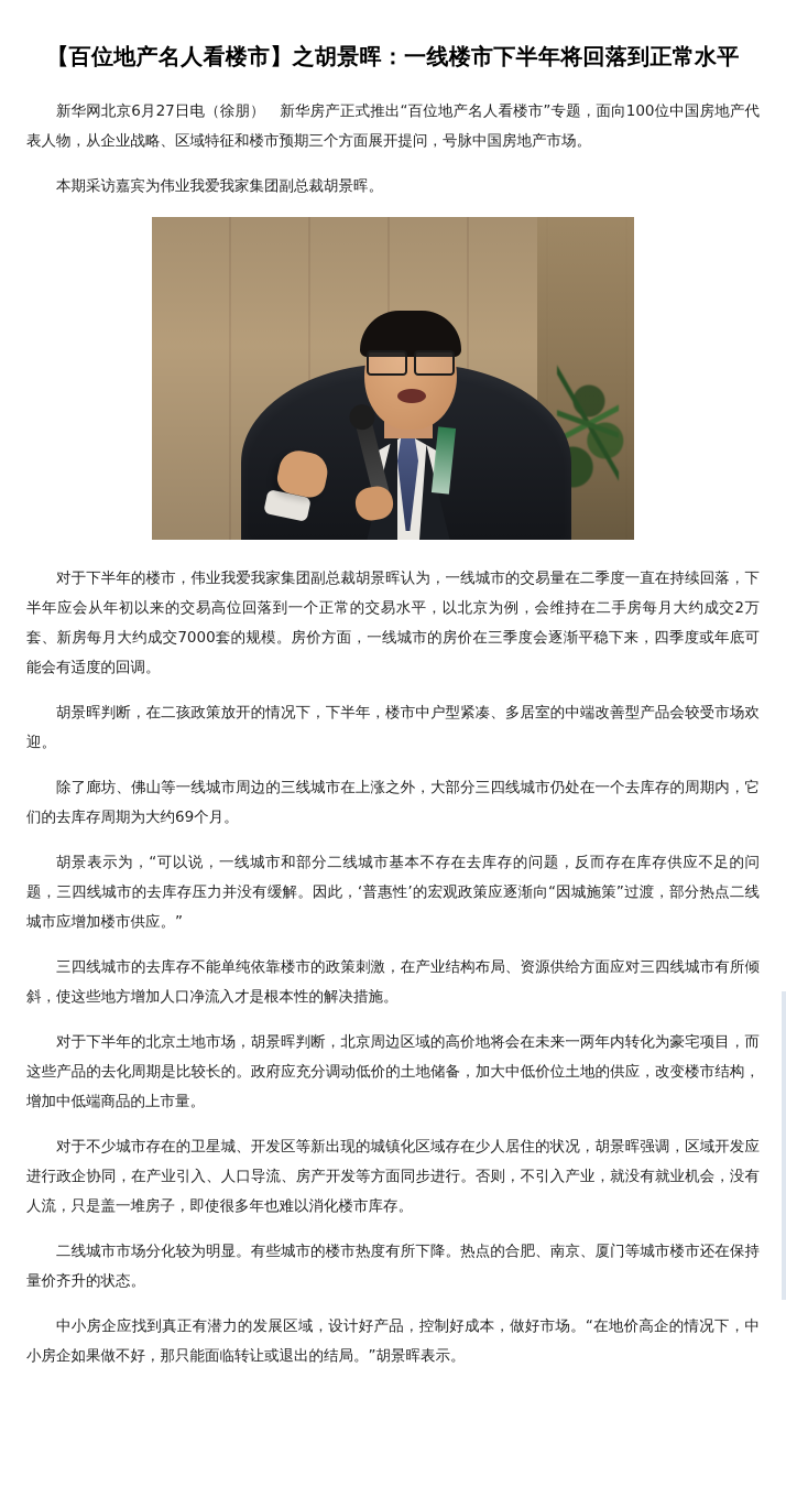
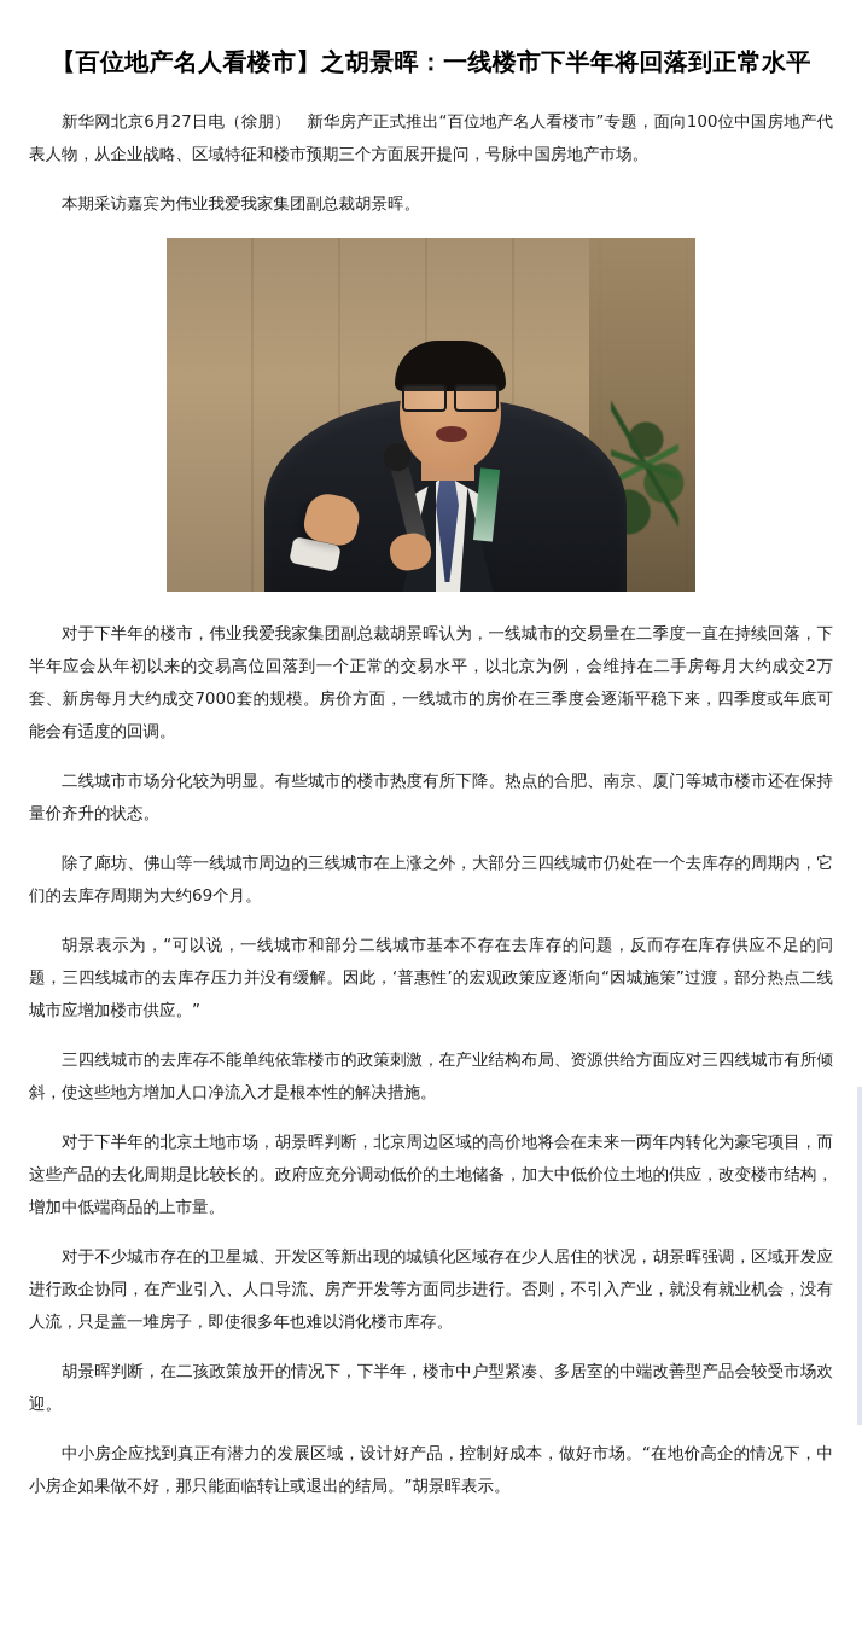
  【百位地产名人看楼市】之胡景晖：一线楼市下半年将回落到正常水平
  新华网北京6月27日电（徐朋） 新华房产正式推出“百位地产名人看楼市”专题，面向100位中国房地产代表人物，从企业战略、区域特征和楼市预期三个方面展开提问，号脉中国房地产市场。
  本期采访嘉宾为伟业我爱我家集团副总裁胡景晖。
  对于下半年的楼市，伟业我爱我家集团副总裁胡景晖认为，一线城市的交易量在二季度一直在持续回落，下半年应会从年初以来的交易高位回落到一个正常的交易水平，以北京为例，会维持在二手房每月大约成交2万套、新房每月大约成交7000套的规模。房价方面，一线城市的房价在三季度会逐渐平稳下来，四季度或年底可能会有适度的回调。
- 胡景晖判断，在二孩政策放开的情况下，下半年，楼市中户型紧凑、多居室的中端改善型产品会较受市场欢迎。
+ 二线城市市场分化较为明显。有些城市的楼市热度有所下降。热点的合肥、南京、厦门等城市楼市还在保持量价齐升的状态。
  除了廊坊、佛山等一线城市周边的三线城市在上涨之外，大部分三四线城市仍处在一个去库存的周期内，它们的去库存周期为大约69个月。
  胡景表示为，“可以说，一线城市和部分二线城市基本不存在去库存的问题，反而存在库存供应不足的问题，三四线城市的去库存压力并没有缓解。因此，‘普惠性’的宏观政策应逐渐向“因城施策”过渡，部分热点二线城市应增加楼市供应。”
  三四线城市的去库存不能单纯依靠楼市的政策刺激，在产业结构布局、资源供给方面应对三四线城市有所倾斜，使这些地方增加人口净流入才是根本性的解决措施。
  对于下半年的北京土地市场，胡景晖判断，北京周边区域的高价地将会在未来一两年内转化为豪宅项目，而这些产品的去化周期是比较长的。政府应充分调动低价的土地储备，加大中低价位土地的供应，改变楼市结构，增加中低端商品的上市量。
  对于不少城市存在的卫星城、开发区等新出现的城镇化区域存在少人居住的状况，胡景晖强调，区域开发应进行政企协同，在产业引入、人口导流、房产开发等方面同步进行。否则，不引入产业，就没有就业机会，没有人流，只是盖一堆房子，即使很多年也难以消化楼市库存。
- 二线城市市场分化较为明显。有些城市的楼市热度有所下降。热点的合肥、南京、厦门等城市楼市还在保持量价齐升的状态。
+ 胡景晖判断，在二孩政策放开的情况下，下半年，楼市中户型紧凑、多居室的中端改善型产品会较受市场欢迎。
  中小房企应找到真正有潜力的发展区域，设计好产品，控制好成本，做好市场。“在地价高企的情况下，中小房企如果做不好，那只能面临转让或退出的结局。”胡景晖表示。
